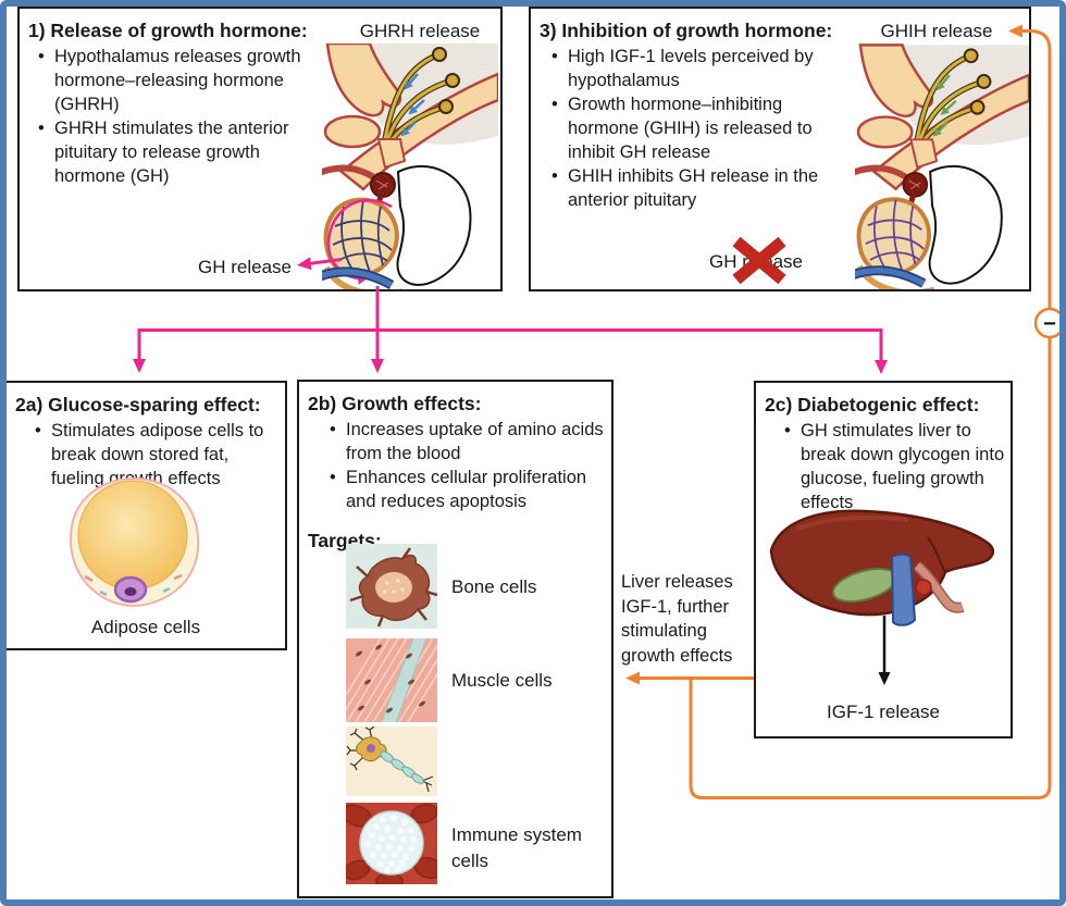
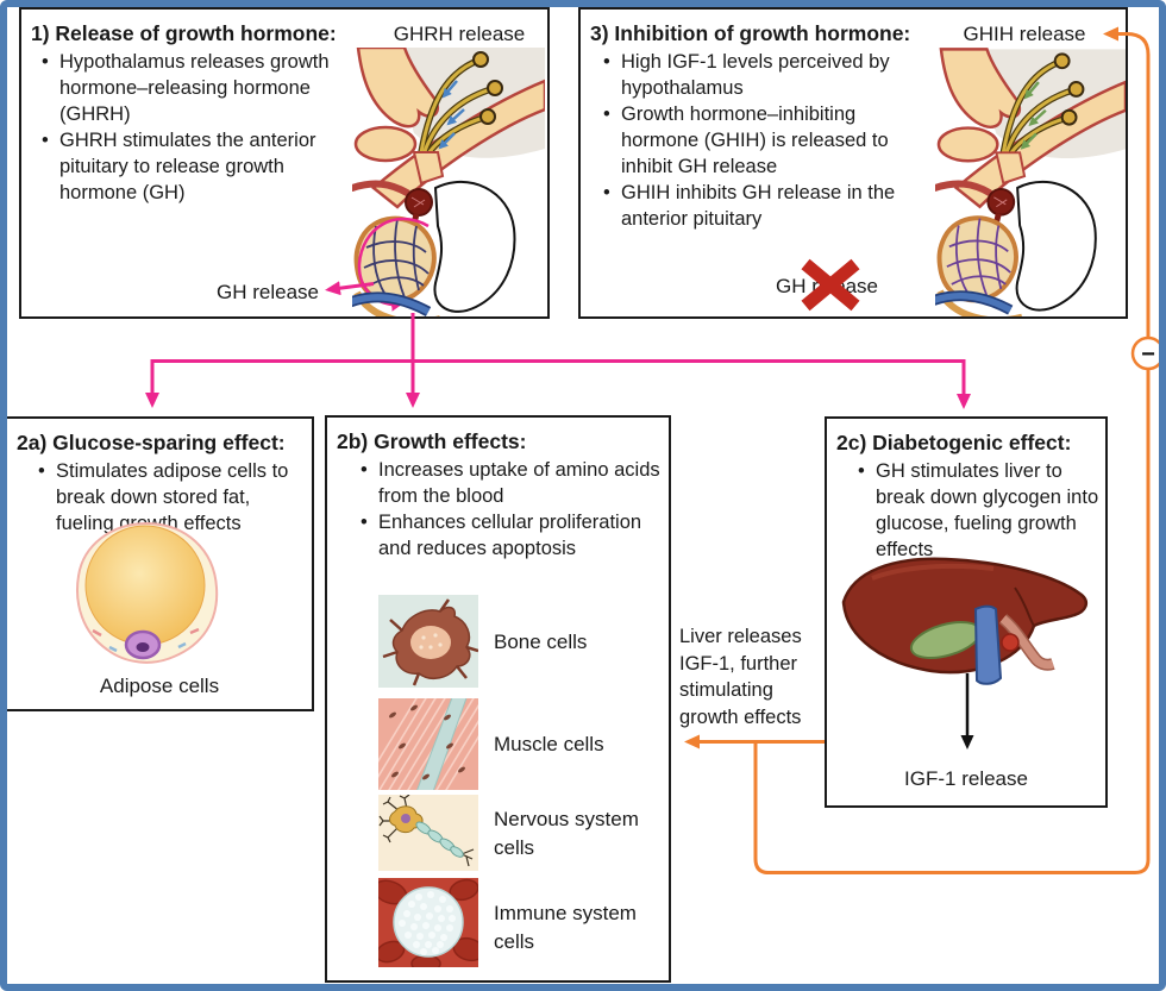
  1) Release of growth hormone:
  Hypothalamus releases growth hormone–releasing hormone (GHRH)
  GHRH stimulates the anterior pituitary to release growth hormone (GH)
  GHRH release
  GH release
  3) Inhibition of growth hormone:
  High IGF-1 levels perceived by hypothalamus
  Growth hormone–inhibiting hormone (GHIH) is released to inhibit GH release
  GHIH inhibits GH release in the anterior pituitary
  GHIH release
  2a) Glucose-sparing effect:
  Stimulates adipose cells to break down stored fat, fueling gth effects
  Adipose cells
  2b) Growth effects:
  Increases uptake of amino acids from the blood
  Enhances cellular proliferation and reduces apoptosis
- Targets:
  Bone cells
  Muscle cells
+ Nervous system cells
  Immune system cells
  2c) Diabetogenic effect:
  GH stimulates liver to break down glycogen into glucose, fueling growth effects
  IGF-1 release
  Liver releases IGF-1, further stimulating growth effects
  −
